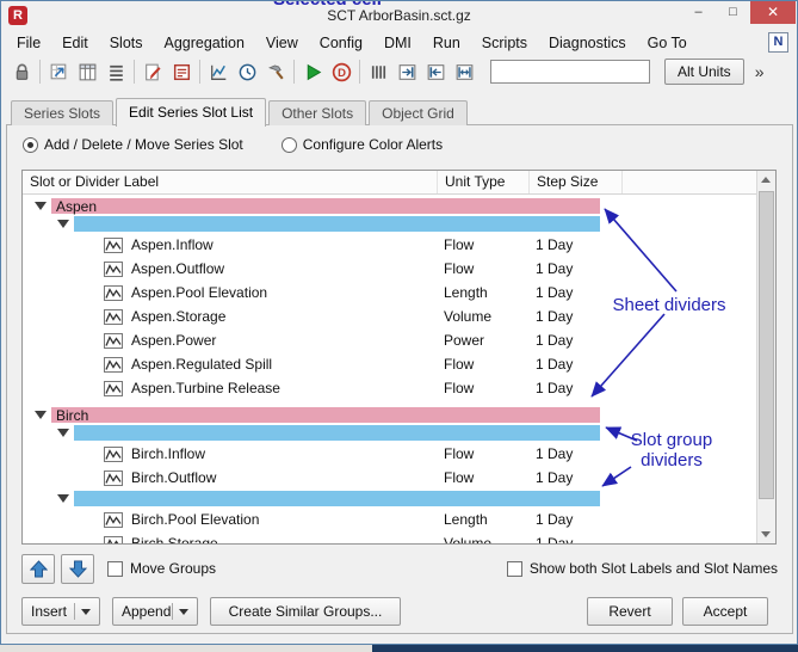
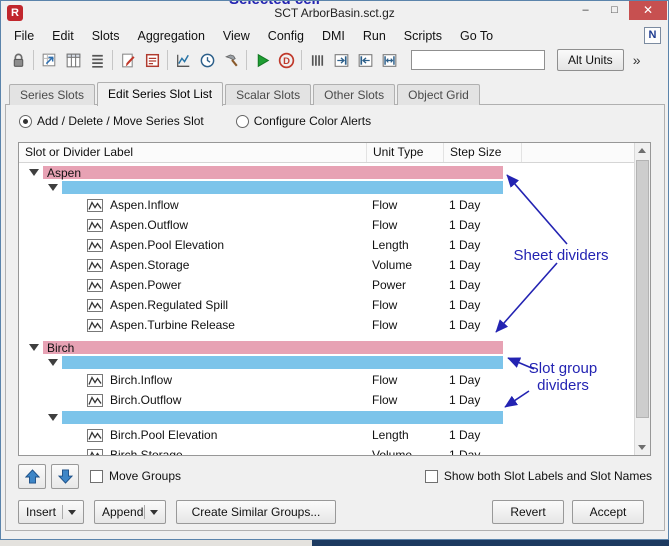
  R
  SCT ArborBasin.sct.gz
  –
  □
  ✕
  File
  Edit
  Slots
  Aggregation
  View
  Config
  DMI
  Run
  Scripts
- Diagnostics
  Go To
  N
  D
  Alt Units
  »
  Series Slots
  Edit Series Slot List
+ Scalar Slots
  Other Slots
  Object Grid
  Add / Delete / Move Series Slot
  Configure Color Alerts
  Slot or Divider Label
  Unit Type
  Step Size
  Aspen
  Aspen.Inflow
  Flow
  1 Day
  Aspen.Outflow
  Flow
  1 Day
  Aspen.Pool Elevation
  Length
  1 Day
  Aspen.Storage
  Volume
  1 Day
  Aspen.Power
  Power
  1 Day
  Aspen.Regulated Spill
  Flow
  1 Day
  Aspen.Turbine Release
  Flow
  1 Day
  Birch
  Birch.Inflow
  Flow
  1 Day
  Birch.Outflow
  Flow
  1 Day
  Birch.Pool Elevation
  Length
  1 Day
  Move Groups
  Show both Slot Labels and Slot Names
  Insert
  Append
  Create Similar Groups...
  Revert
  Accept
  Sheet dividers
  lot group dividers
